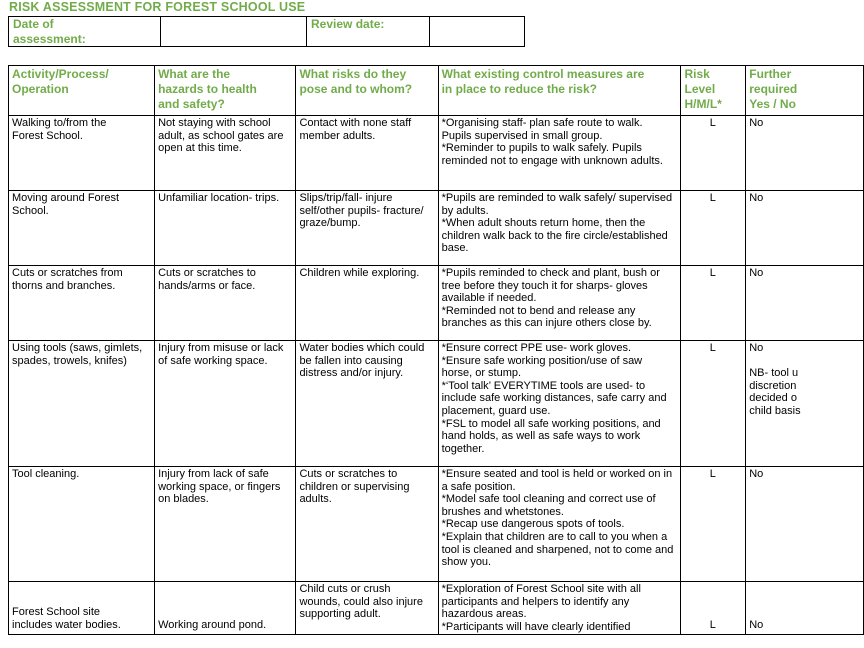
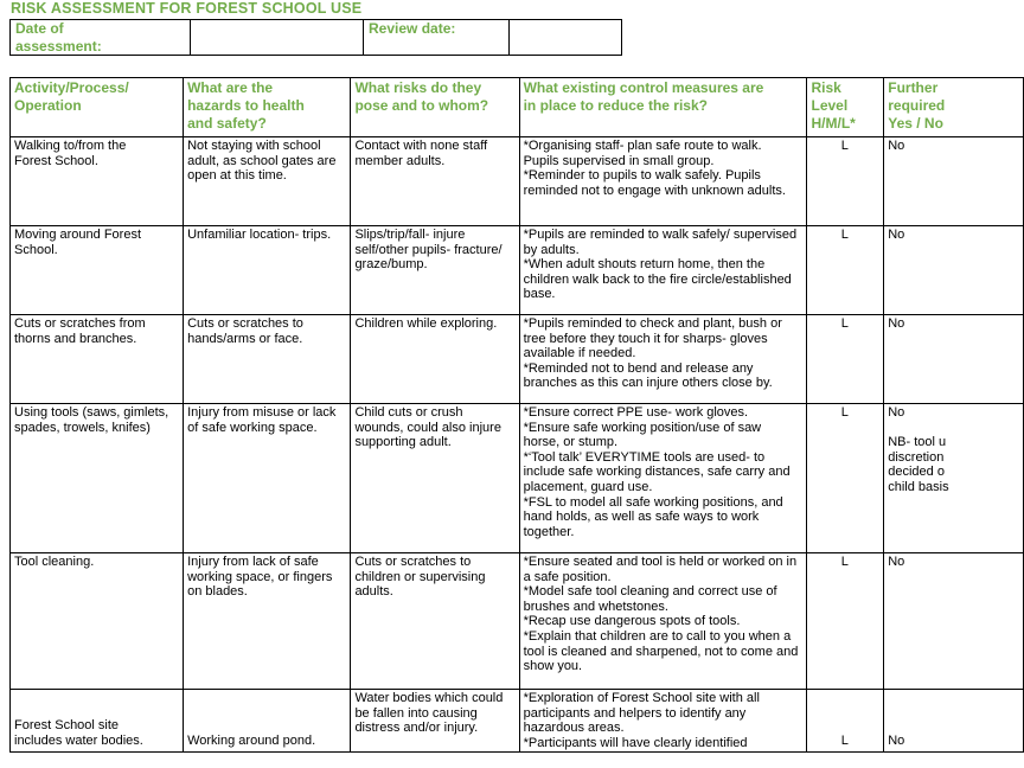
  RISK ASSESSMENT FOR FOREST SCHOOL USE
  Date of assessment:		Review date:
  Activity/Process/ Operation	What are the hazards to health and safety?	What risks do they pose and to whom?	What existing control measures are in place to reduce the risk?	Risk Level H/M/L*	Further required Yes / No
  Walking to/from the Forest School.	Not staying with school adult, as school gates are open at this time.	Contact with none staff member adults.	*Organising staff- plan safe route to walk. Pupils supervised in small group. *Reminder to pupils to walk safely. Pupils reminded not to engage with unknown adults.	L	No
  Moving around Forest School.	Unfamiliar location- trips.	Slips/trip/fall- injure self/other pupils- fracture/ graze/bump.	*Pupils are reminded to walk safely/ supervised by adults. *When adult shouts return home, then the children walk back to the fire circle/established base.	L	No
  Cuts or scratches from thorns and branches.	Cuts or scratches to hands/arms or face.	Children while exploring.	*Pupils reminded to check and plant, bush or tree before they touch it for sharps- gloves available if needed. *Reminded not to bend and release any branches as this can injure others close by.	L	No
- Using tools (saws, gimlets, spades, trowels, knifes)	Injury from misuse or lack of safe working space.	Water bodies which could be fallen into causing distress and/or injury.	*Ensure correct PPE use- work gloves. *Ensure safe working position/use of saw horse, or stump. *‘Tool talk’ EVERYTIME tools are used- to include safe working distances, safe carry and placement, guard use. *FSL to model all safe working positions, and hand holds, as well as safe ways to work together.	L	No NB- tool u discretion decided o child basis
+ Using tools (saws, gimlets, spades, trowels, knifes)	Injury from misuse or lack of safe working space.	Child cuts or crush wounds, could also injure supporting adult.	*Ensure correct PPE use- work gloves. *Ensure safe working position/use of saw horse, or stump. *‘Tool talk’ EVERYTIME tools are used- to include safe working distances, safe carry and placement, guard use. *FSL to model all safe working positions, and hand holds, as well as safe ways to work together.	L	No NB- tool u discretion decided o child basis
  Tool cleaning.	Injury from lack of safe working space, or fingers on blades.	Cuts or scratches to children or supervising adults.	*Ensure seated and tool is held or worked on in a safe position. *Model safe tool cleaning and correct use of brushes and whetstones. *Recap use dangerous spots of tools. *Explain that children are to call to you when a tool is cleaned and sharpened, not to come and show you.	L	No
- Forest School site includes water bodies.	Working around pond.	Child cuts or crush wounds, could also injure supporting adult.	*Exploration of Forest School site with all participants and helpers to identify any hazardous areas. *Participants will have clearly identified	L	No
+ Forest School site includes water bodies.	Working around pond.	Water bodies which could be fallen into causing distress and/or injury.	*Exploration of Forest School site with all participants and helpers to identify any hazardous areas. *Participants will have clearly identified	L	No
